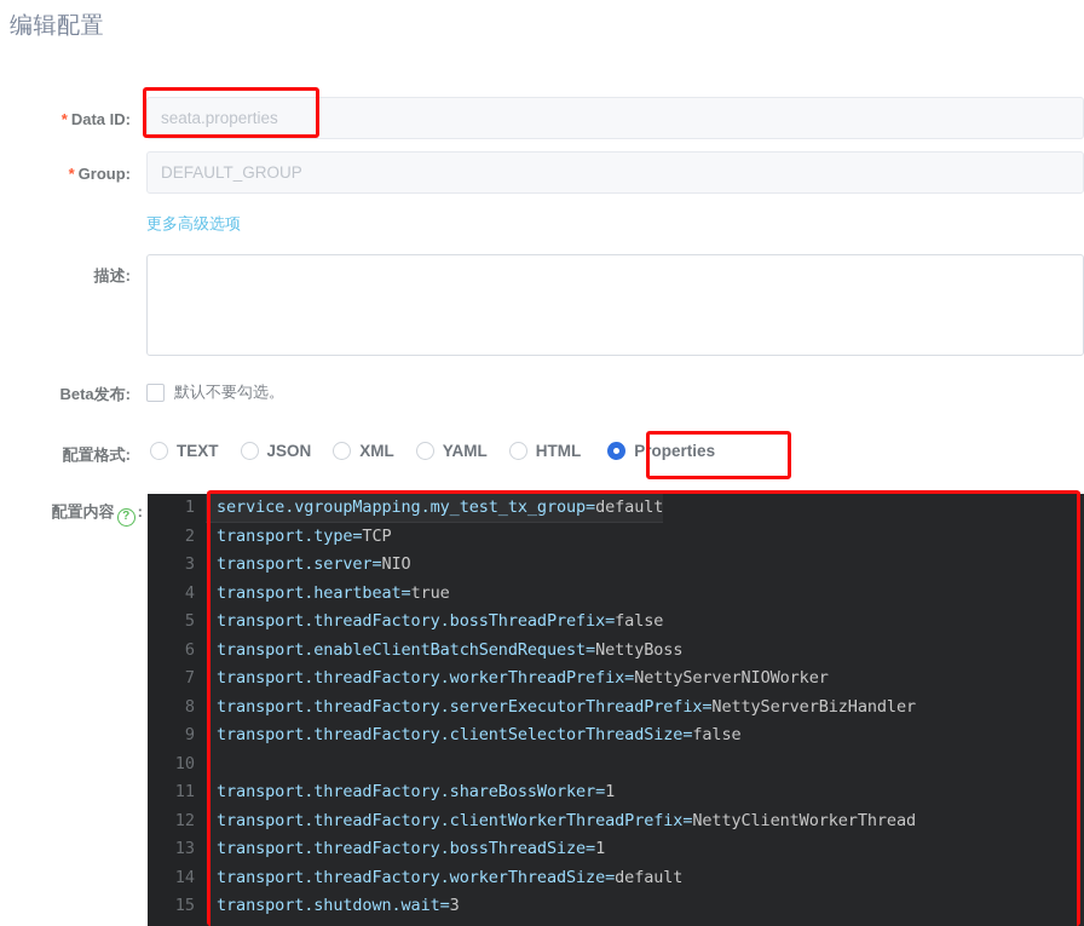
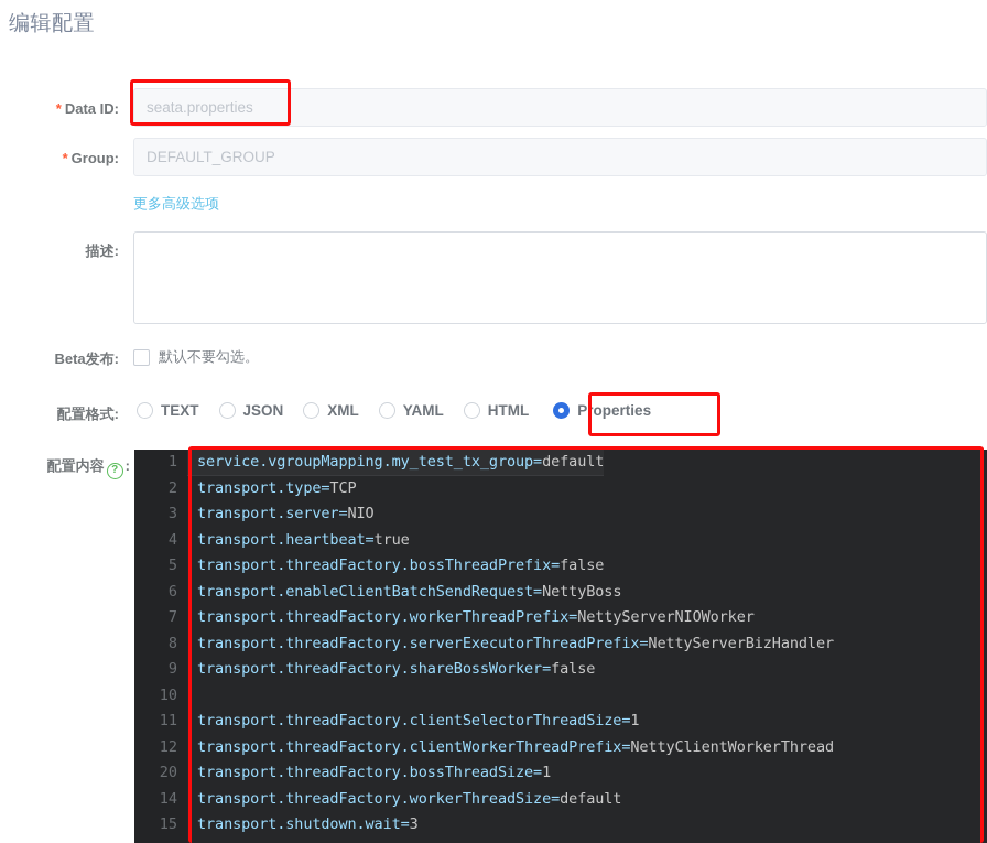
  编辑配置
  * Data ID:
  seata.properties
  * Group:
  DEFAULT_GROUP
  更多高级选项
  描述:
  Beta发布:
  默认不要勾选。
  配置格式:
  TEXT
  JSON
  XML
  YAML
  HTML
  Properties
  配置内容 ? :
  1
  service.vgroupMapping.my_test_tx_group=default
  2
  transport.type=TCP
  3
  transport.server=NIO
  4
  transport.heartbeat=true
  5
  transport.threadFactory.bossThreadPrefix=false
  6
  transport.enableClientBatchSendRequest=NettyBoss
  7
  transport.threadFactory.workerThreadPrefix=NettyServerNIOWorker
  8
  transport.threadFactory.serverExecutorThreadPrefix=NettyServerBizHandler
  9
- transport.threadFactory.clientSelectorThreadSize=false
+ transport.threadFactory.shareBossWorker=false
  10
  11
- transport.threadFactory.shareBossWorker=1
+ transport.threadFactory.clientSelectorThreadSize=1
  12
  transport.threadFactory.clientWorkerThreadPrefix=NettyClientWorkerThread
- 13
+ 20
  transport.threadFactory.bossThreadSize=1
  14
  transport.threadFactory.workerThreadSize=default
  15
  transport.shutdown.wait=3
